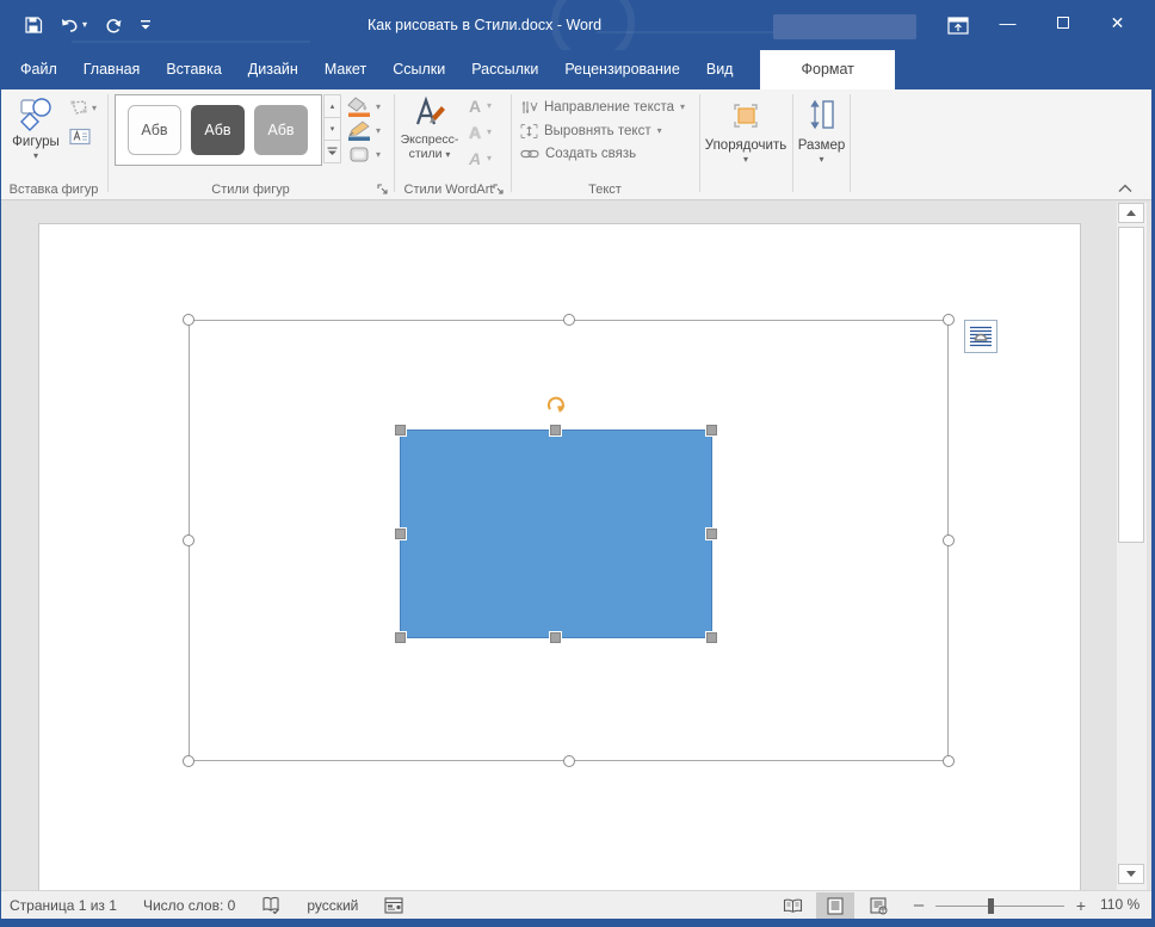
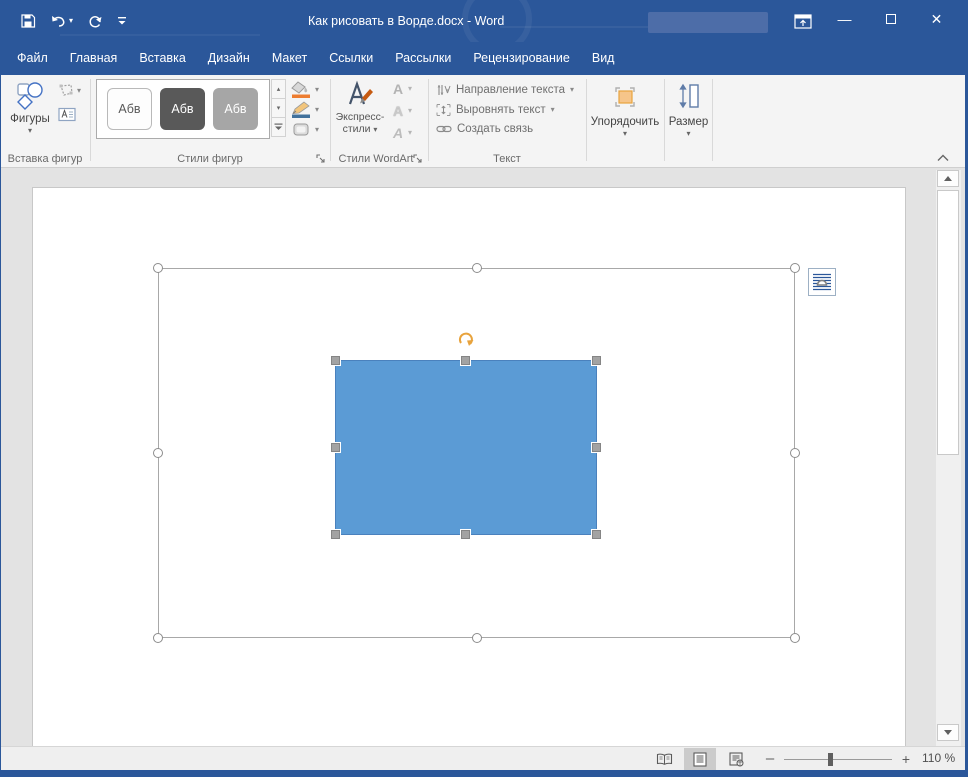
  ▾
- Как рисовать в Стили.docx - Word
+ Как рисовать в Ворде.docx - Word
  —
  ✕
  Файл
  Главная
  Вставка
  Дизайн
  Макет
  Ссылки
  Рассылки
  Рецензирование
  Вид
- Формат
  Фигуры
  ▾
  ▾
  Вставка фигур
  Абв
  Абв
  Абв
  ▾
  ▾
  ▾
  Стили фигур
  Экспресс-
  стили ▾
  А
  ▾
  А
  ▾
  А
  ▾
  Стили WordArt
  Направление текста
  ▾
  Выровнять текст
  ▾
  Создать связь
  Текст
  Упорядочить
  ▾
  Размер
  ▾
- Страница 1 из 1
- Число слов: 0
- русский
  –
  +
  110 %
